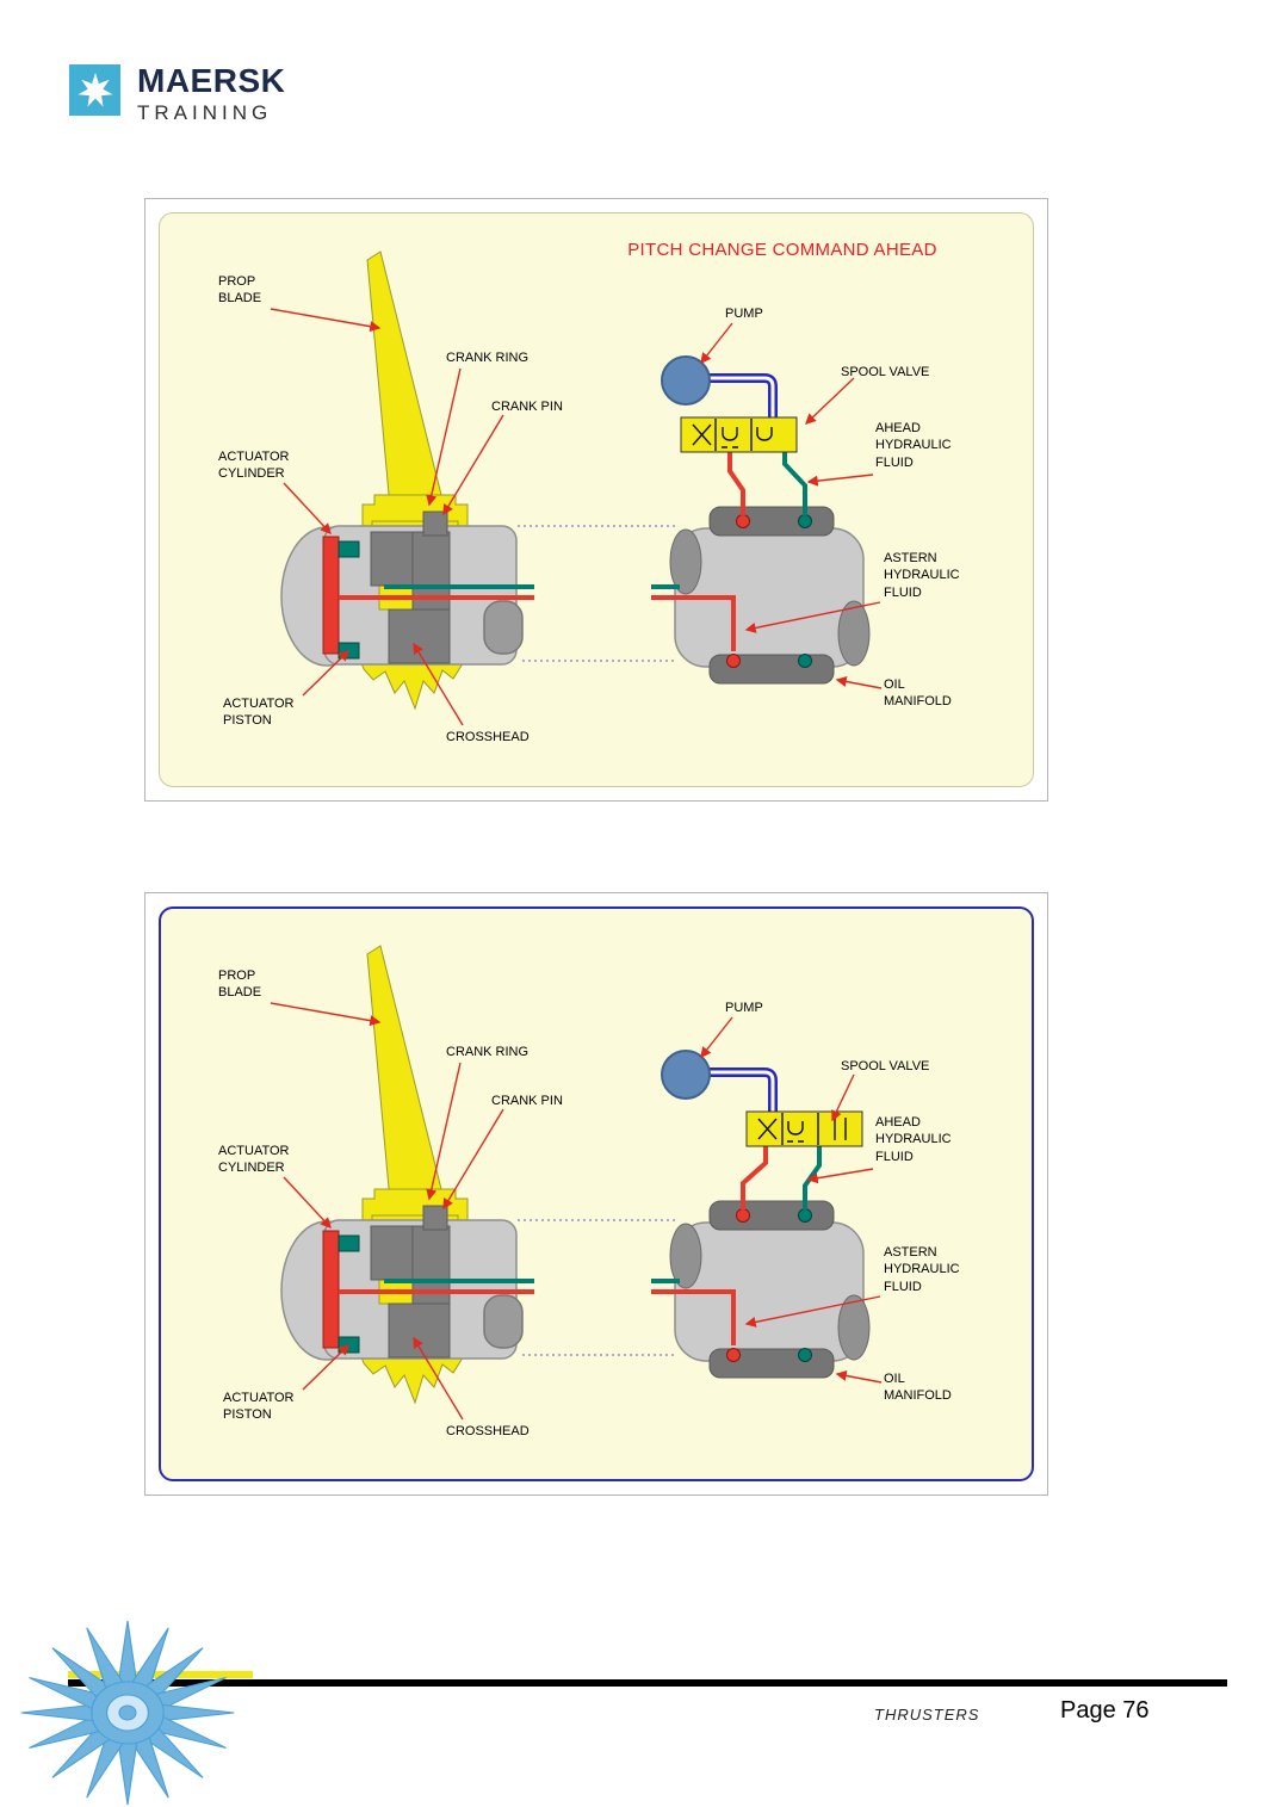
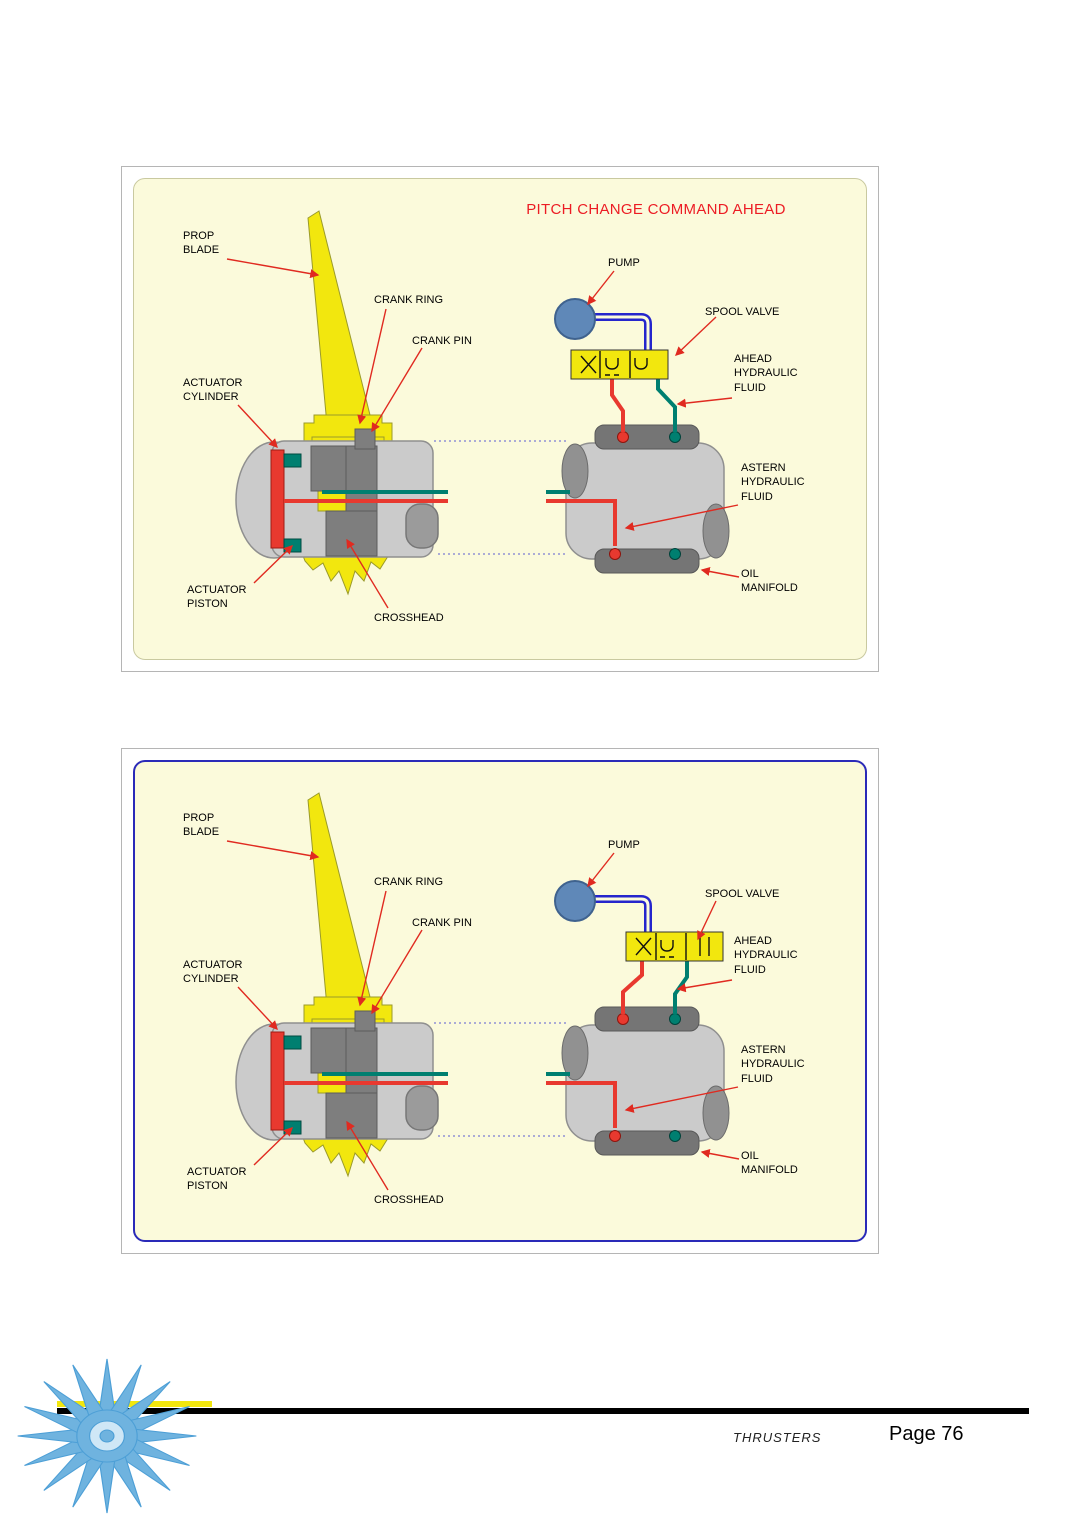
- MAERSK
- TRAINING
  PITCH CHANGE COMMAND AHEAD
  PROP
  BLADE
  CRANK RING
  CRANK PIN
  ACTUATOR
  CYLINDER
  ACTUATOR
  PISTON
  CROSSHEAD
  PUMP
  SPOOL VALVE
  AHEAD
  HYDRAULIC
  FLUID
  ASTERN
  HYDRAULIC
  FLUID
  OIL
  MANIFOLD
  PROP
  BLADE
  CRANK RING
  CRANK PIN
  ACTUATOR
  CYLINDER
  ACTUATOR
  PISTON
  CROSSHEAD
  PUMP
  SPOOL VALVE
  AHEAD
  HYDRAULIC
  FLUID
  ASTERN
  HYDRAULIC
  FLUID
  OIL
  MANIFOLD
  THRUSTERS
  Page 76
